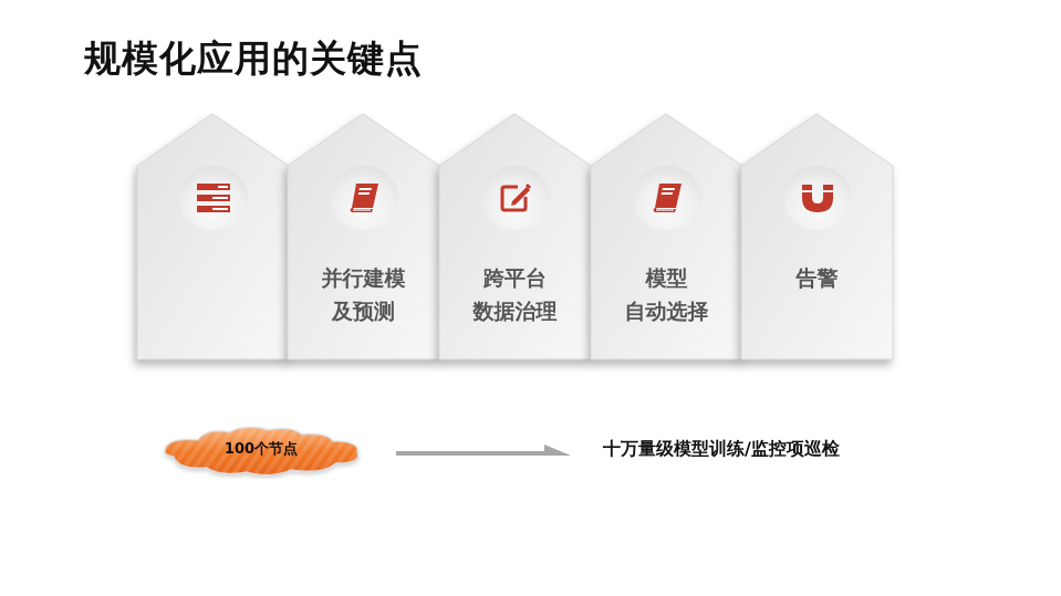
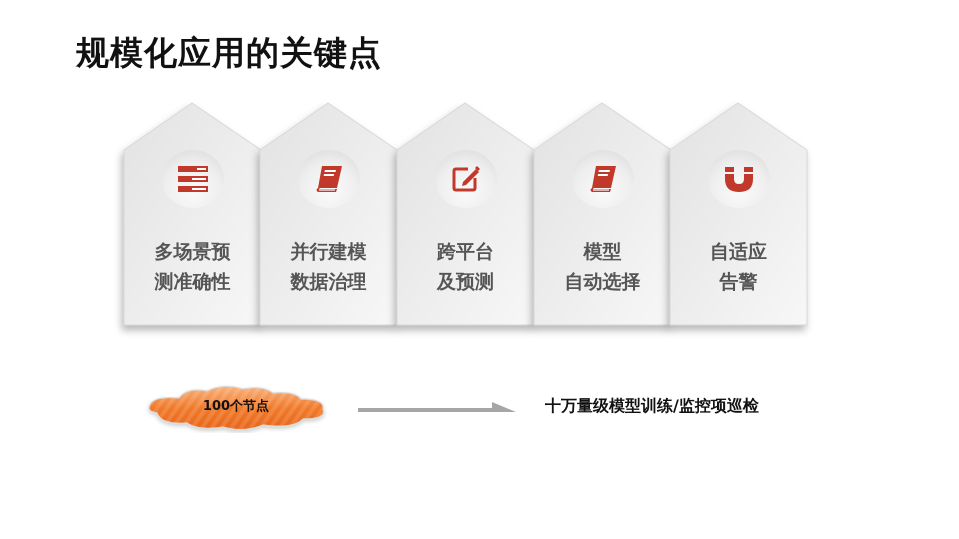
  规模化应用的关键点
+ 多场景预
+ 测准确性
  并行建模
- 及预测
+ 数据治理
  跨平台
- 数据治理
+ 及预测
  模型
  自动选择
+ 自适应
  告警
  100个节点
  十万量级模型训练/监控项巡检
